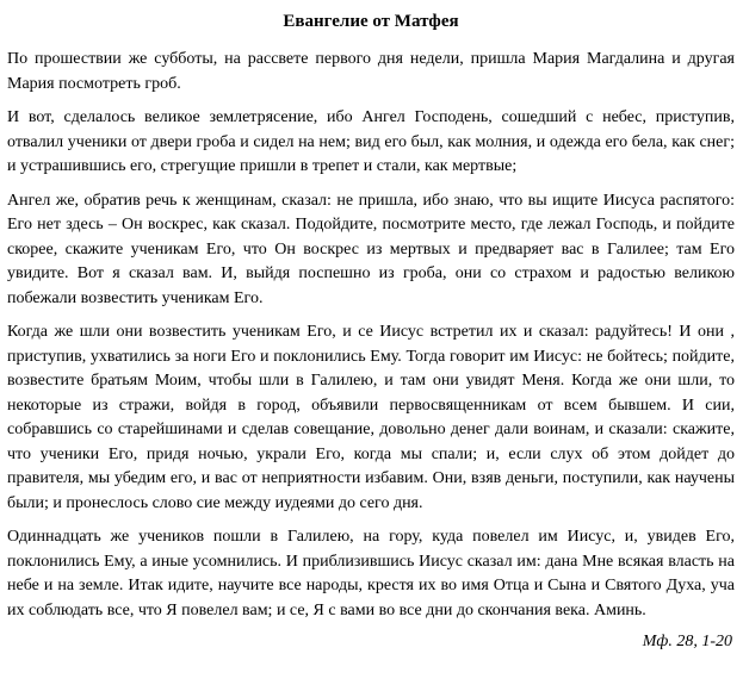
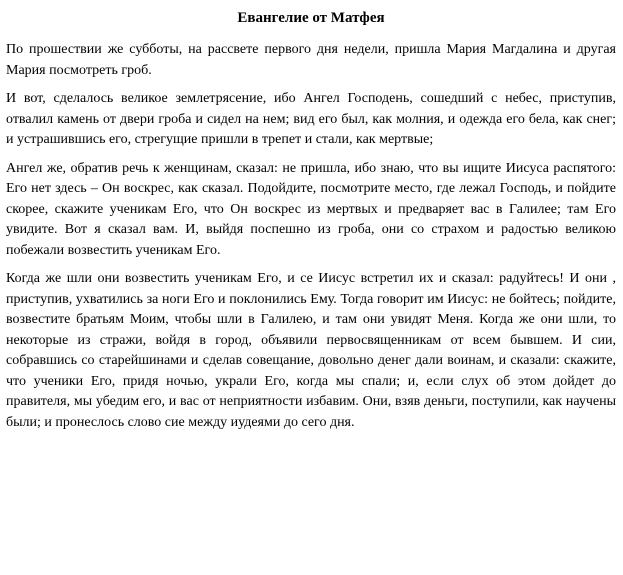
  Евангелие от Матфея
  По прошествии же субботы, на рассвете первого дня недели, пришла Мария Магдалина и другая Мария посмотреть гроб.
- И вот, сделалось великое землетрясение, ибо Ангел Господень, сошедший с небес, приступив, отвалил ученики от двери гроба и сидел на нем; вид его был, как молния, и одежда его бела, как снег; и устрашившись его, стрегущие пришли в трепет и стали, как мертвые;
+ И вот, сделалось великое землетрясение, ибо Ангел Господень, сошедший с небес, приступив, отвалил камень от двери гроба и сидел на нем; вид его был, как молния, и одежда его бела, как снег; и устрашившись его, стрегущие пришли в трепет и стали, как мертвые;
  Ангел же, обратив речь к женщинам, сказал: не пришла, ибо знаю, что вы ищите Иисуса распятого: Его нет здесь – Он воскрес, как сказал. Подойдите, посмотрите место, где лежал Господь, и пойдите скорее, скажите ученикам Его, что Он воскрес из мертвых и предваряет вас в Галилее; там Его увидите. Вот я сказал вам. И, выйдя поспешно из гроба, они со страхом и радостью великою побежали возвестить ученикам Его.
  Когда же шли они возвестить ученикам Его, и се Иисус встретил их и сказал: радуйтесь! И они , приступив, ухватились за ноги Его и поклонились Ему. Тогда говорит им Иисус: не бойтесь; пойдите, возвестите братьям Моим, чтобы шли в Галилею, и там они увидят Меня. Когда же они шли, то некоторые из стражи, войдя в город, объявили первосвященникам от всем бывшем. И сии, собравшись со старейшинами и сделав совещание, довольно денег дали воинам, и сказали: скажите, что ученики Его, придя ночью, украли Его, когда мы спали; и, если слух об этом дойдет до правителя, мы убедим его, и вас от неприятности избавим. Они, взяв деньги, поступили, как научены были; и пронеслось слово сие между иудеями до сего дня.
- Одиннадцать же учеников пошли в Галилею, на гору, куда повелел им Иисус, и, увидев Его, поклонились Ему, а иные усомнились. И приблизившись Иисус сказал им: дана Мне всякая власть на небе и на земле. Итак идите, научите все народы, крестя их во имя Отца и Сына и Святого Духа, уча их соблюдать все, что Я повелел вам; и се, Я с вами во все дни до скончания века. Аминь.
- Мф. 28, 1-20
